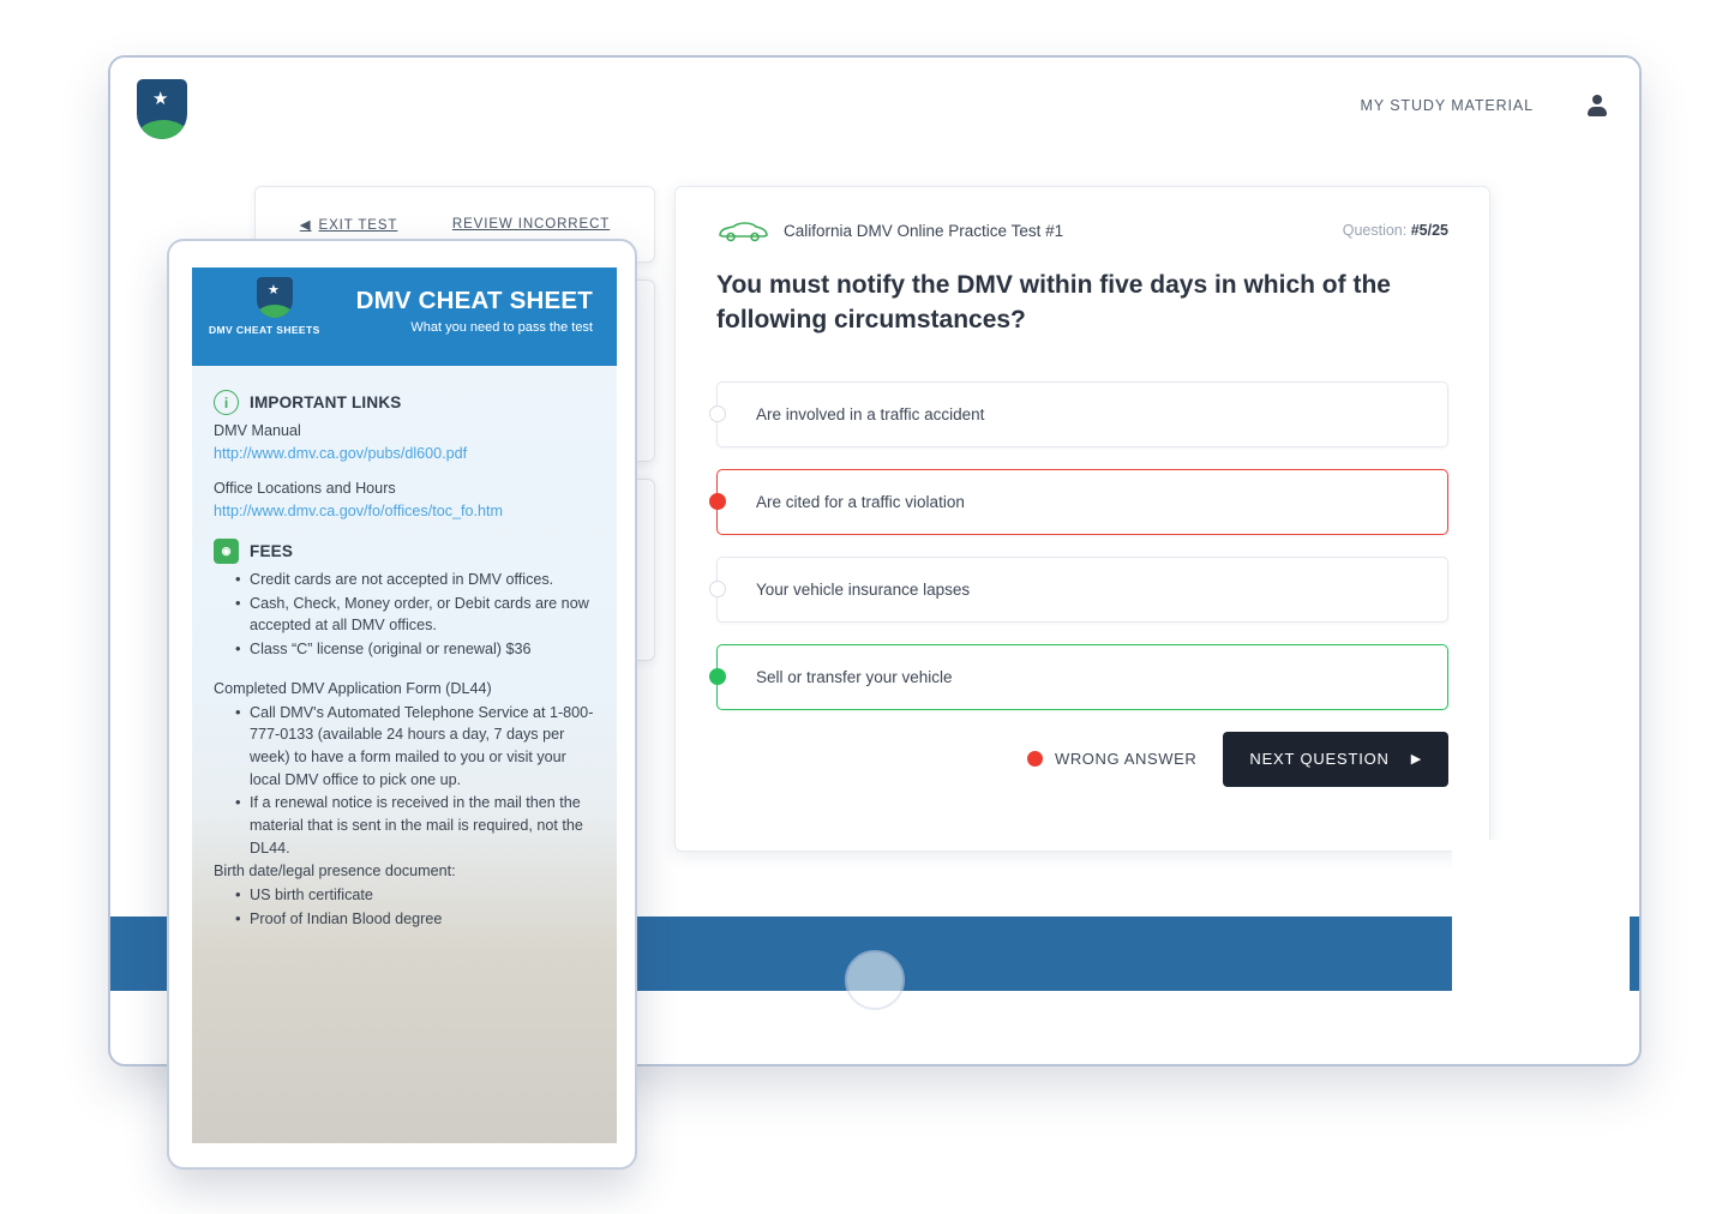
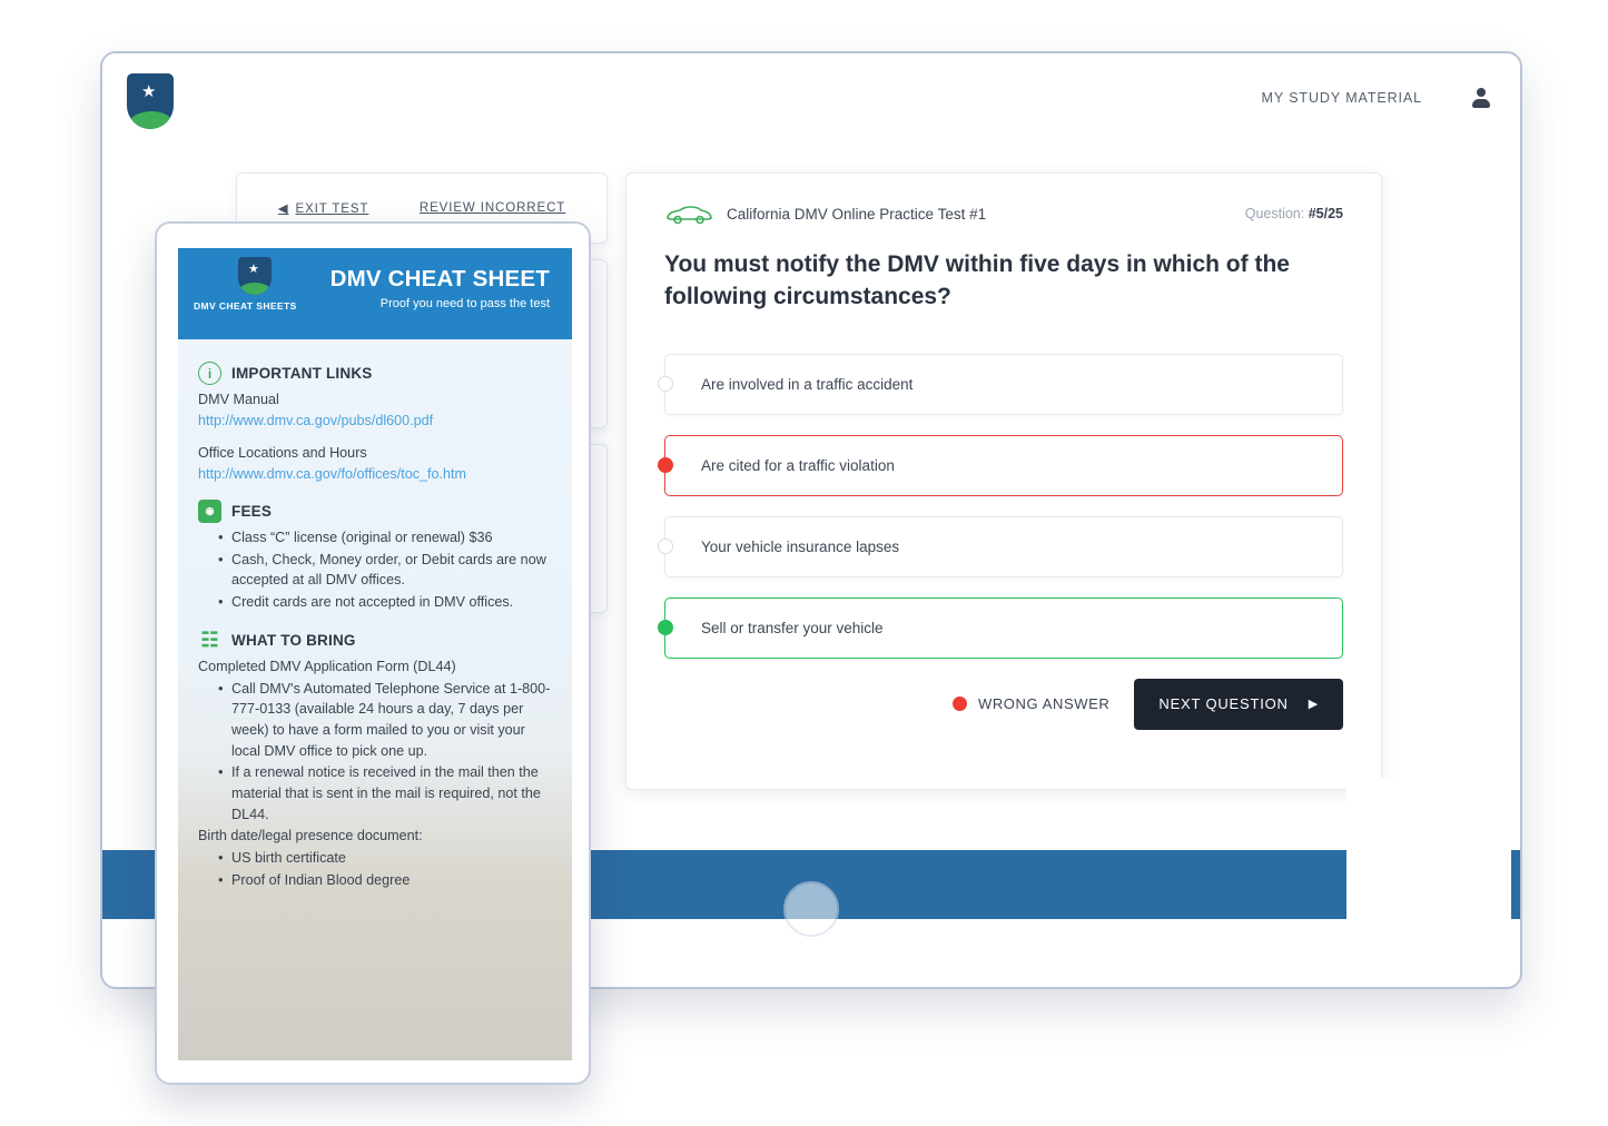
  ★
  MY STUDY MATERIAL
  ◀ EXIT TEST
  REVIEW INCORRECT
  California DMV Online Practice Test #1
  Question: #5/25
  You must notify the DMV within five days in which of the following circumstances?
  Are involved in a traffic accident
  Are cited for a traffic violation
  Your vehicle insurance lapses
  Sell or transfer your vehicle
  WRONG ANSWER
  NEXT QUESTION
  ▶
  ★
  DMV CHEAT SHEETS
  DMV CHEAT SHEET
- What you need to pass the test
+ Proof you need to pass the test
  i
  IMPORTANT LINKS
  DMV Manual
  http://www.dmv.ca.gov/pubs/dl600.pdf
  Office Locations and Hours
  http://www.dmv.ca.gov/fo/offices/toc_fo.htm
  ◉
  FEES
- Credit cards are not accepted in DMV offices.
+ Class “C” license (original or renewal) $36
  Cash, Check, Money order, or Debit cards are now accepted at all DMV offices.
- Class “C” license (original or renewal) $36
+ Credit cards are not accepted in DMV offices.
+ ☷
+ WHAT TO BRING
  Completed DMV Application Form (DL44)
  Call DMV's Automated Telephone Service at 1-800-777-0133 (available 24 hours a day, 7 days per week) to have a form mailed to you or visit your local DMV office to pick one up.
  If a renewal notice is received in the mail then the material that is sent in the mail is required, not the DL44.
  Birth date/legal presence document:
  US birth certificate
  Proof of Indian Blood degree
